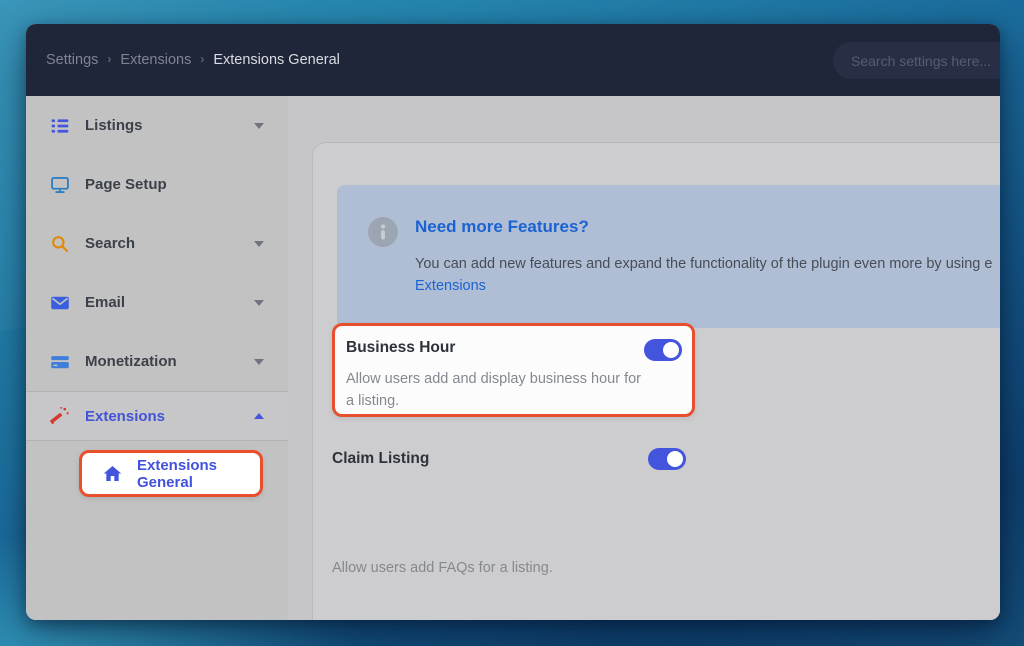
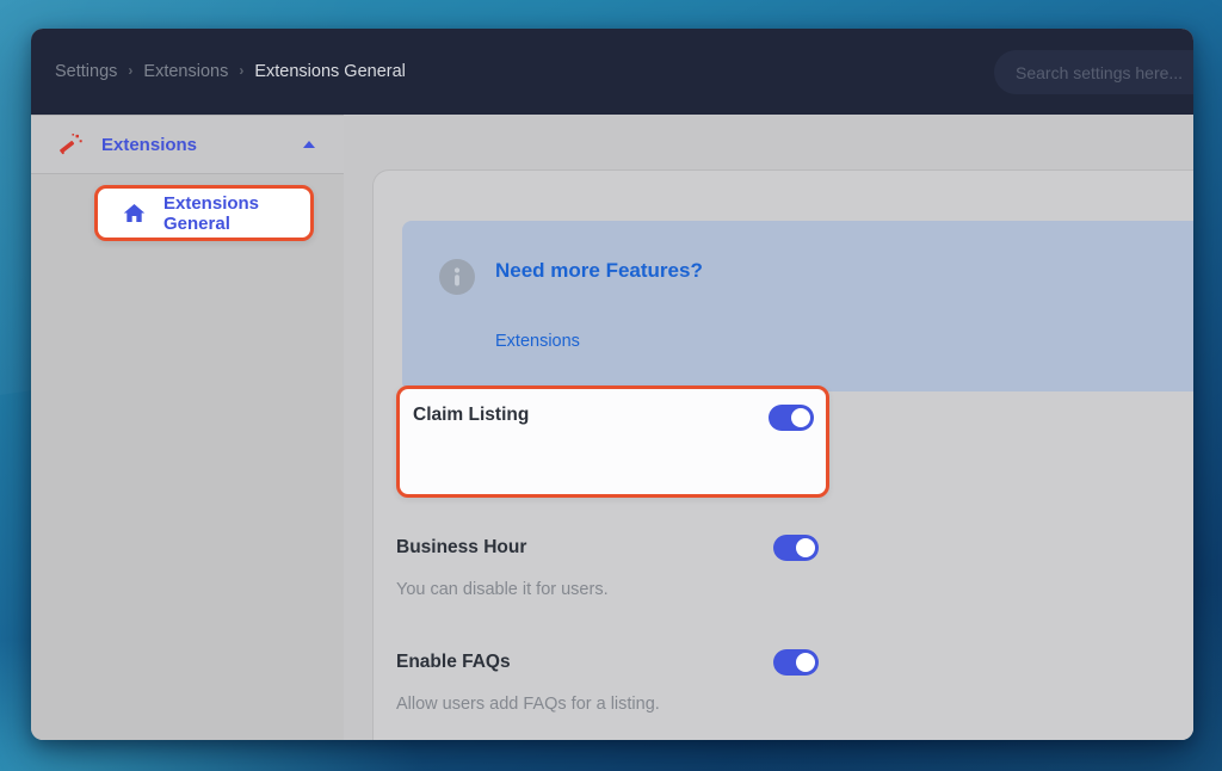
  Settings
  ›
  Extensions
  ›
  Extensions General
  Search settings here...
- Listings
- Page Setup
- Search
- Email
- Monetization
  Extensions
  Extensions General
  Need more Features?
- You can add new features and expand the functionality of the plugin even more by using e
  Extensions
- Business Hour
+ Claim Listing
- Allow users add and display business hour for a listing.
- Claim Listing
+ Business Hour
+ You can disable it for users.
+ Enable FAQs
  Allow users add FAQs for a listing.
